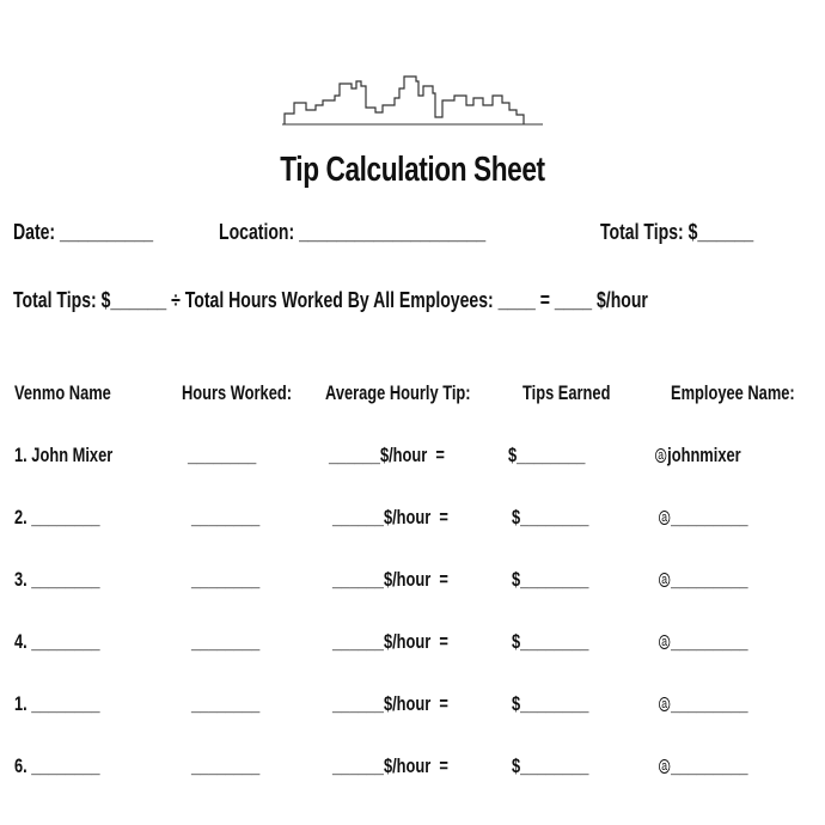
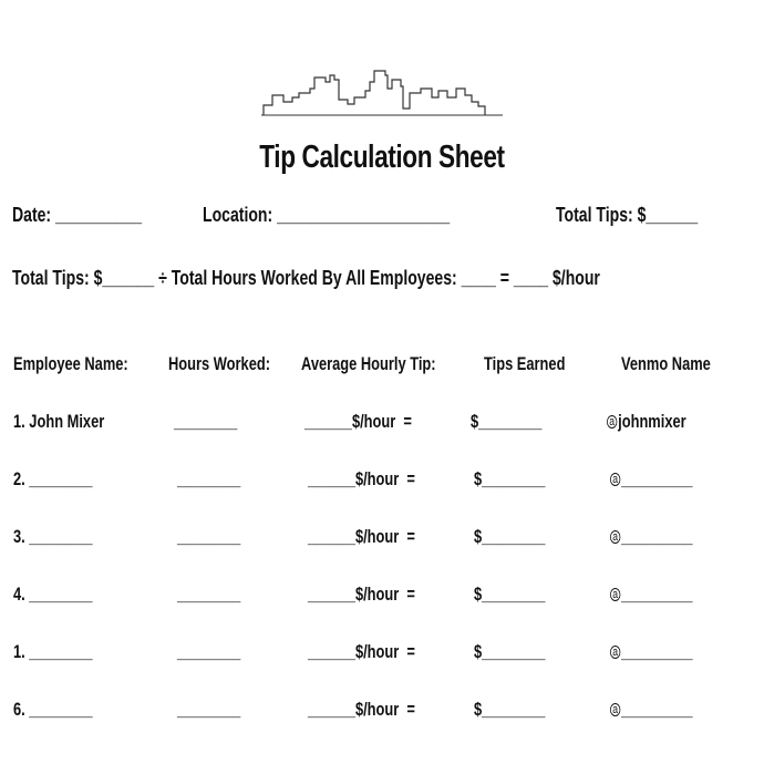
  Tip Calculation Sheet
  Date: __________
  Location: ____________________
  Total Tips: $______
  Total Tips: $______ ÷ Total Hours Worked By All Employees: ____ = ____ $/hour
- Venmo Name
+ Employee Name:
  Hours Worked:
  Average Hourly Tip:
  Tips Earned
- Employee Name:
+ Venmo Name
  1. John Mixer
  ________
  ______$/hour =
  $________
  a johnmixer
  2. ________
  ________
  ______$/hour =
  $________
  a _________
  3. ________
  ________
  ______$/hour =
  $________
  a _________
  4. ________
  ________
  ______$/hour =
  $________
  a _________
  1. ________
  ________
  ______$/hour =
  $________
  a _________
  6. ________
  ________
  ______$/hour =
  $________
  a _________
